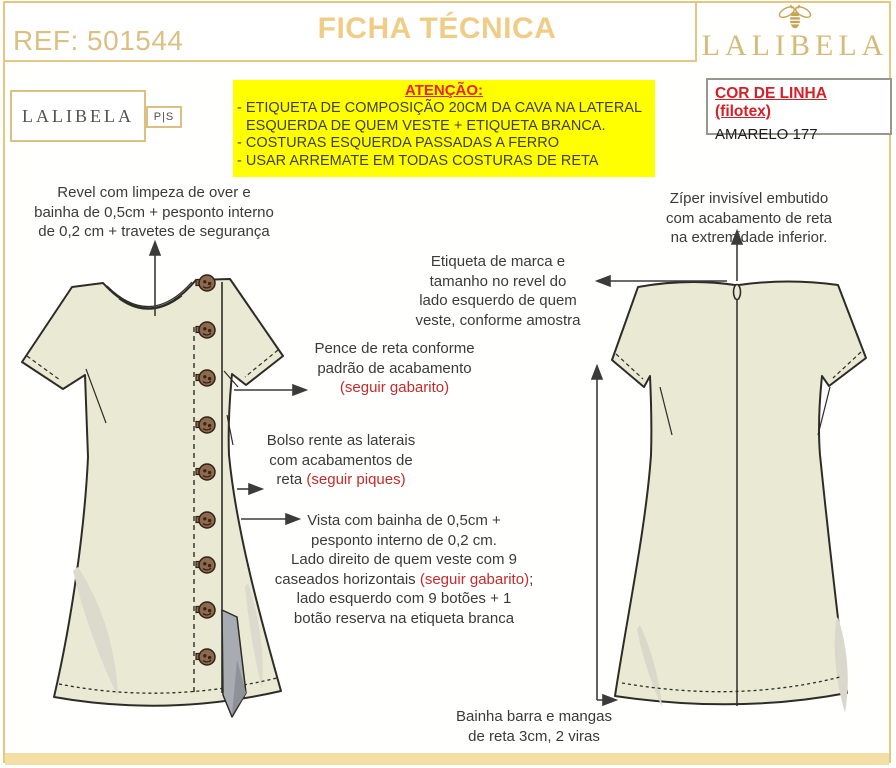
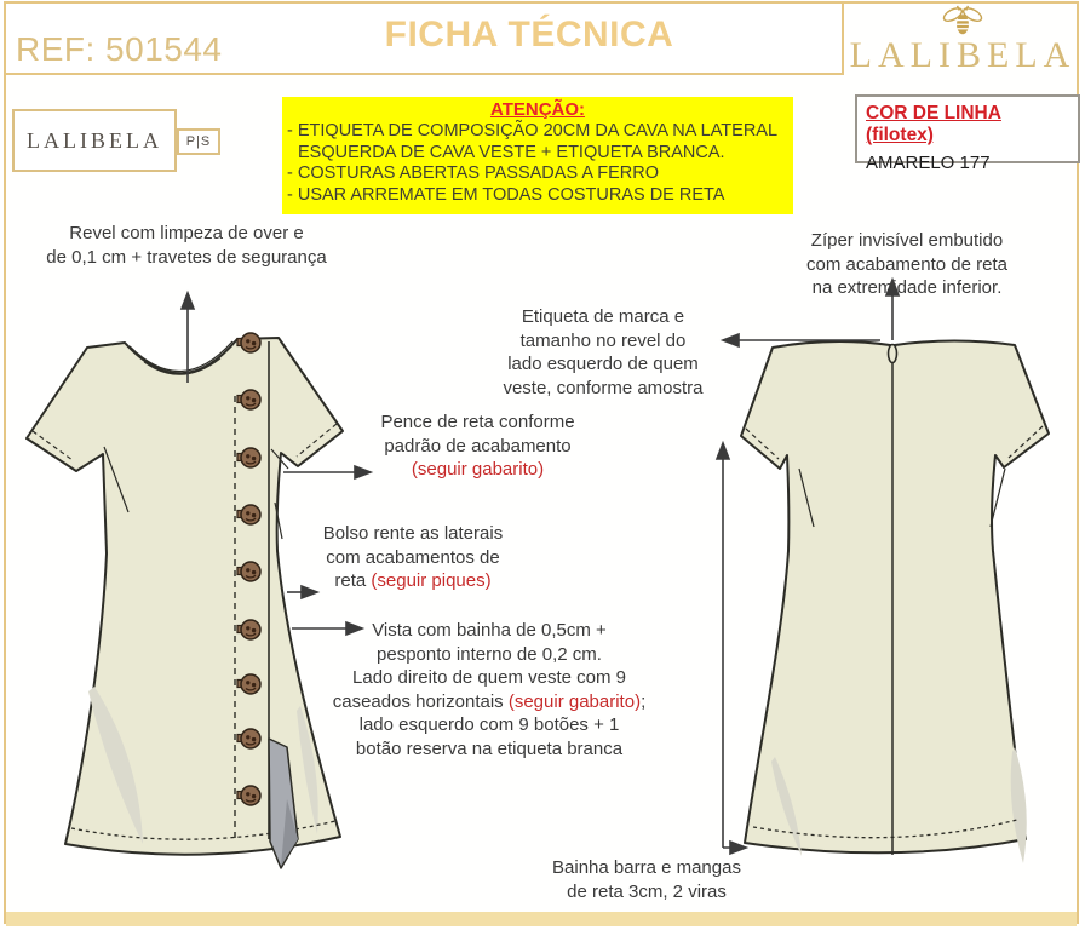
  REF: 501544
  FICHA TÉCNICA
  LALIBELA
  LALIBELA
  P|S
  ATENÇÃO:
  - ETIQUETA DE COMPOSIÇÃO 20CM DA CAVA NA LATERAL
- ESQUERDA DE QUEM VESTE + ETIQUETA BRANCA.
+ ESQUERDA DE CAVA VESTE + ETIQUETA BRANCA.
- - COSTURAS ESQUERDA PASSADAS A FERRO
+ - COSTURAS ABERTAS PASSADAS A FERRO
  - USAR ARREMATE EM TODAS COSTURAS DE RETA
  COR DE LINHA (filotex)
  AMARELO 177
  Revel com limpeza de over e
- bainha de 0,5cm + pesponto interno
- de 0,2 cm + travetes de segurança
+ de 0,1 cm + travetes de segurança
  Zíper invisível embutido
  com acabamento de reta
  na extremidade inferior.
  Etiqueta de marca e
  tamanho no revel do
  lado esquerdo de quem
  veste, conforme amostra
  Pence de reta conforme
  padrão de acabamento
  (seguir gabarito)
  Bolso rente as laterais
  com acabamentos de
  reta (seguir piques)
  Vista com bainha de 0,5cm +
  pesponto interno de 0,2 cm.
  Lado direito de quem veste com 9
  caseados horizontais (seguir gabarito);
  lado esquerdo com 9 botões + 1
  botão reserva na etiqueta branca
  Bainha barra e mangas
  de reta 3cm, 2 viras
